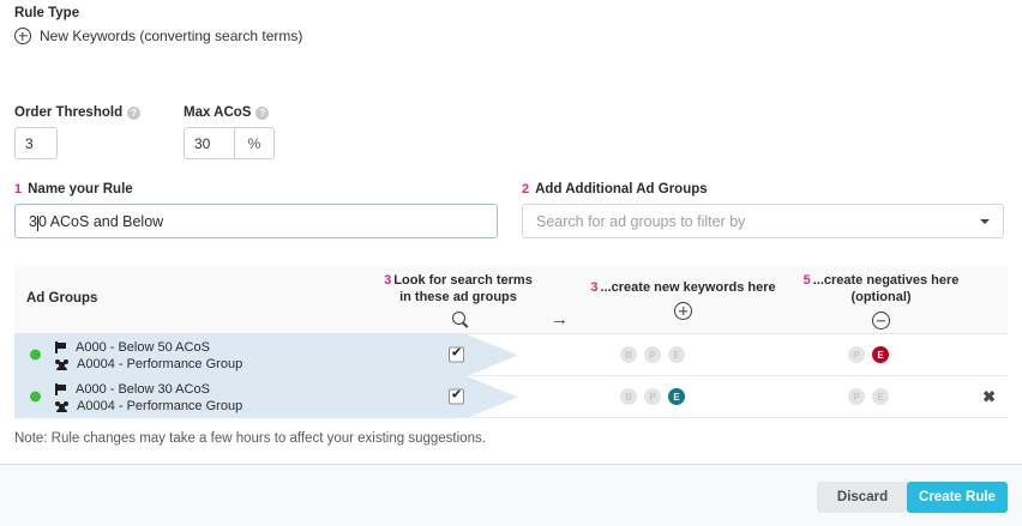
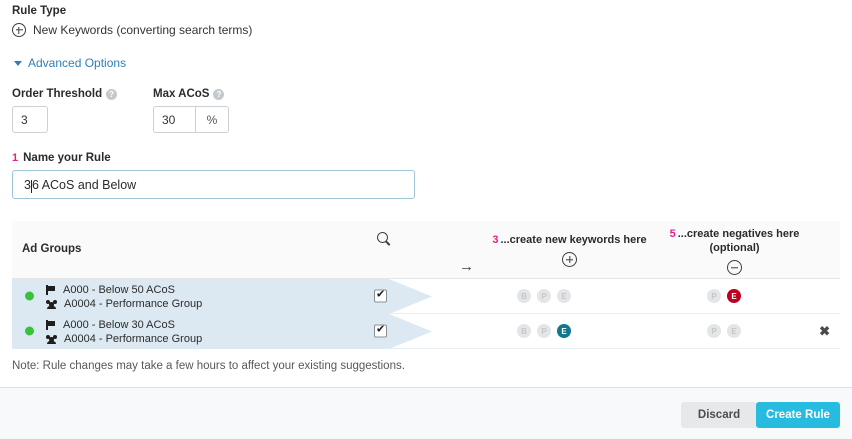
  Rule Type
  New Keywords (converting search terms)
+ Advanced Options
  Order Threshold
  ?
  3
  Max ACoS
  ?
  30
  %
  1
  Name your Rule
  3
- 0 ACoS and Below
+ 6 ACoS and Below
- 2
- Add Additional Ad Groups
- Search for ad groups to filter by
  Ad Groups
- 3 Look for search terms
- in these ad groups
  →
  3 ...create new keywords here
  5 ...create negatives here
  (optional)
  A000 - Below 50 ACoS
  A0004 - Performance Group
  B
  P
  E
  P
  E
  A000 - Below 30 ACoS
  A0004 - Performance Group
  B
  P
  E
  P
  E
  ✖
  Note: Rule changes may take a few hours to affect your existing suggestions.
  Discard
  Create Rule
